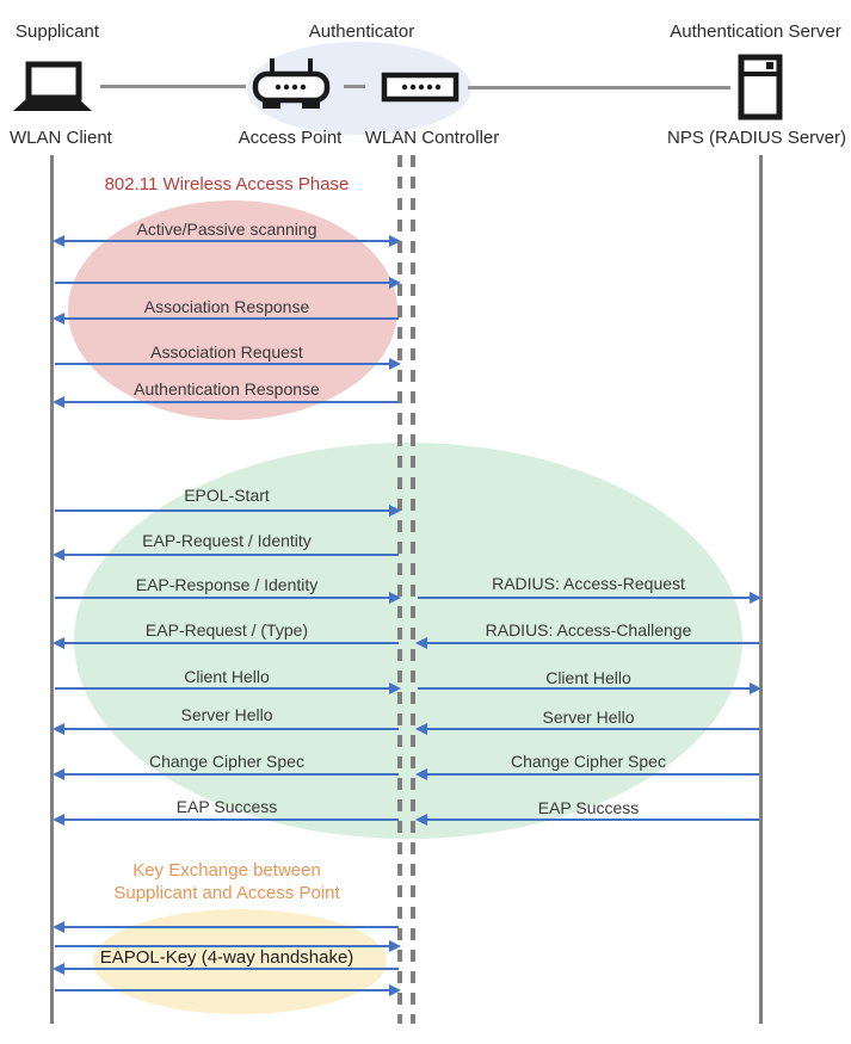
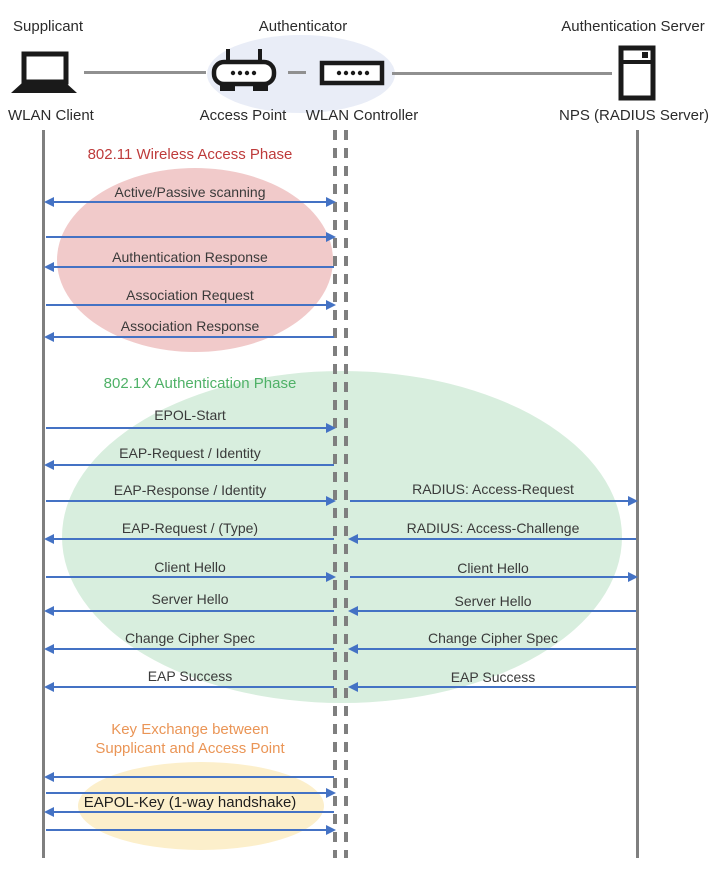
  Supplicant
  Authenticator
  Authentication Server
  WLAN Client
  Access Point
  WLAN Controller
  NPS (RADIUS Server)
  802.11 Wireless Access Phase
  Active/Passive scanning
- Association Response
+ Authentication Response
  Association Request
- Authentication Response
+ Association Response
+ 802.1X Authentication Phase
  EPOL-Start
  EAP-Request / Identity
  EAP-Response / Identity
  RADIUS: Access-Request
  EAP-Request / (Type)
  RADIUS: Access-Challenge
  Client Hello
  Client Hello
  Server Hello
  Server Hello
  Change Cipher Spec
  Change Cipher Spec
  EAP Success
  EAP Success
  Key Exchange between
  Supplicant and Access Point
- EAPOL-Key (4-way handshake)
+ EAPOL-Key (1-way handshake)
